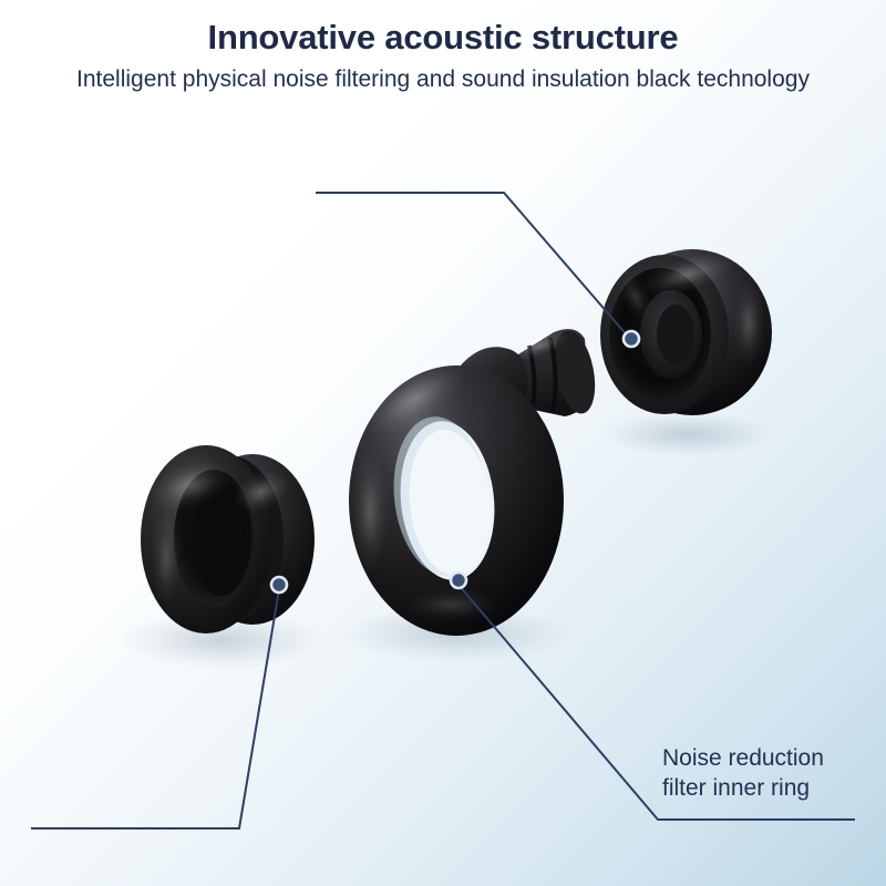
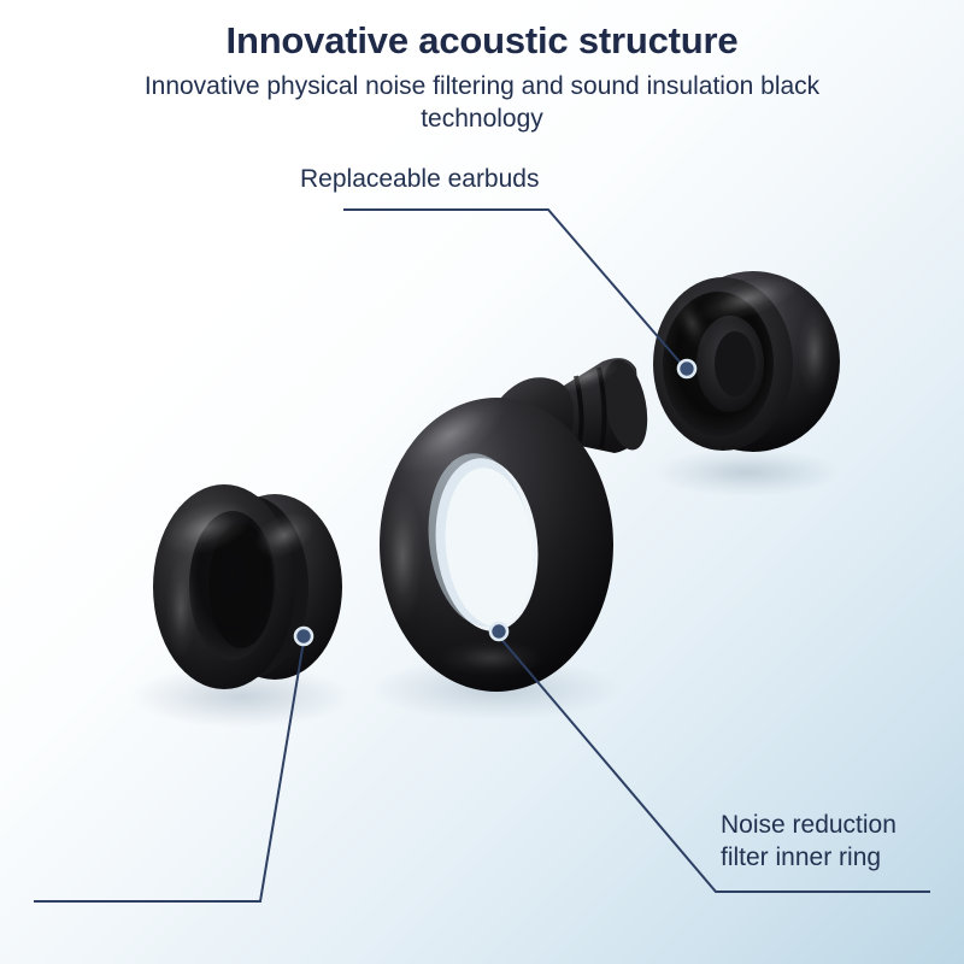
  Innovative acoustic structure
- Intelligent physical noise filtering and sound insulation black technology
+ Innovative physical noise filtering and sound insulation black technology
+ Replaceable earbuds
  Noise reduction
  filter inner ring
